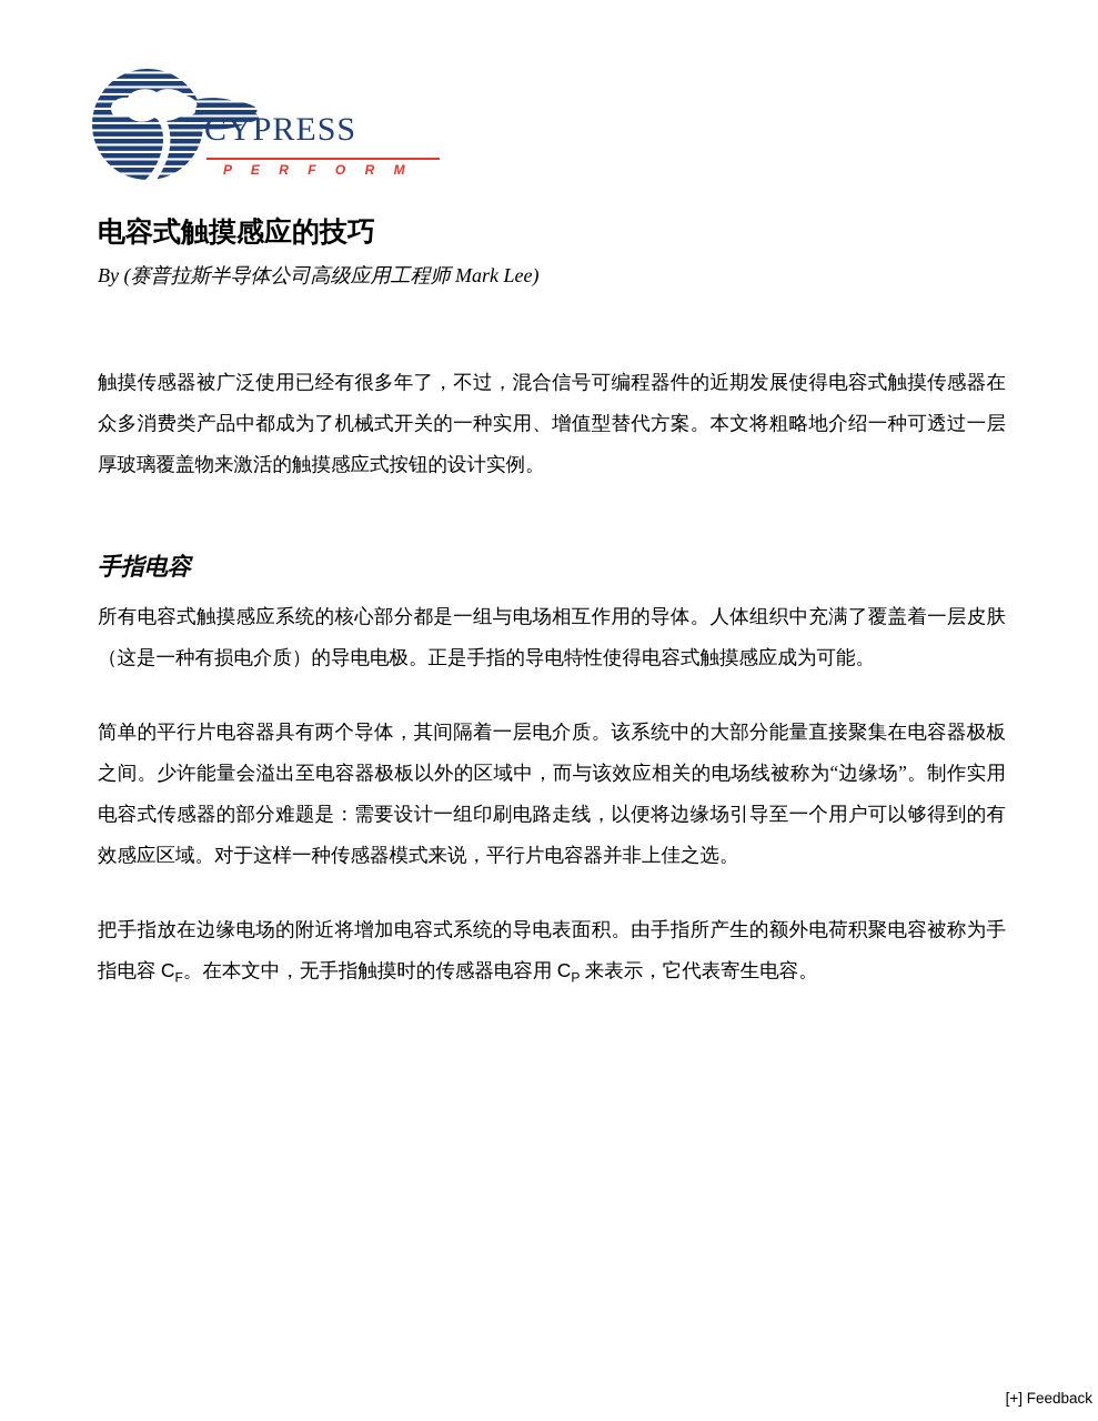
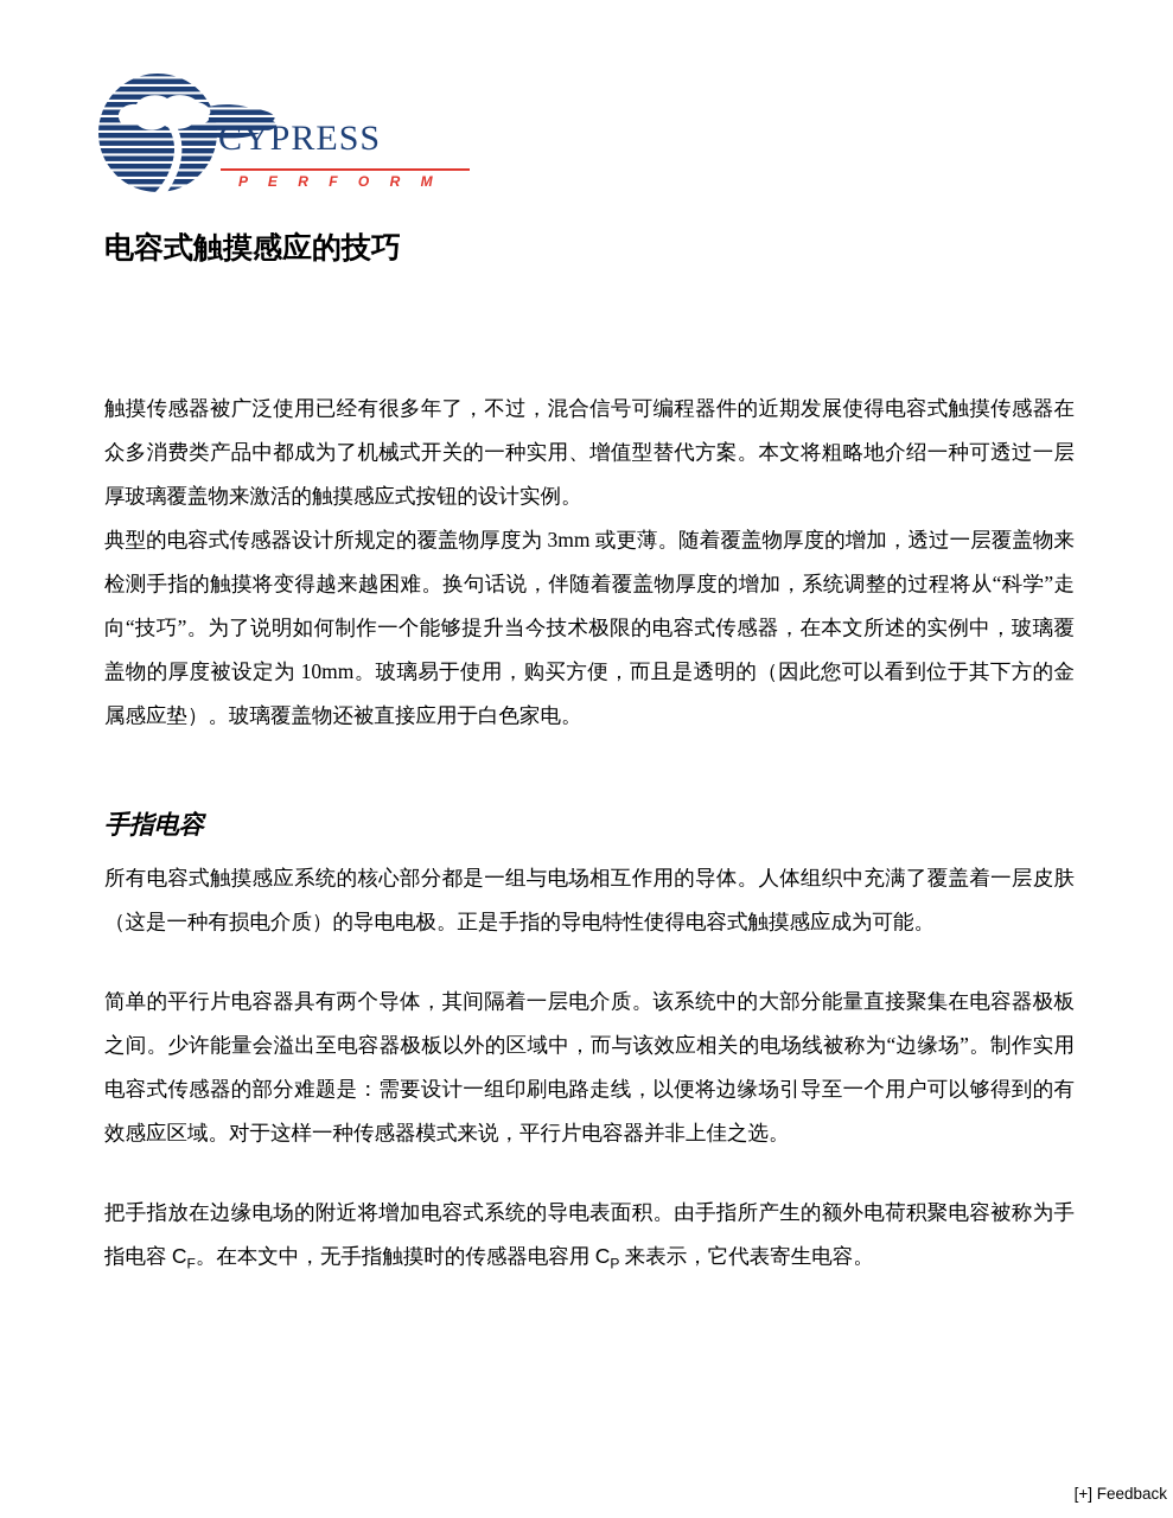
  CYPRESS
  P E R F O R M
  电容式触摸感应的技巧
- By (赛普拉斯半导体公司高级应用工程师 Mark Lee)
  触摸传感器被广泛使用已经有很多年了，不过，混合信号可编程器件的近期发展使得电容式触摸传感器在众多消费类产品中都成为了机械式开关的一种实用、增值型替代方案。本文将粗略地介绍一种可透过一层厚玻璃覆盖物来激活的触摸感应式按钮的设计实例。
+ 典型的电容式传感器设计所规定的覆盖物厚度为 3mm 或更薄。随着覆盖物厚度的增加，透过一层覆盖物来检测手指的触摸将变得越来越困难。换句话说，伴随着覆盖物厚度的增加，系统调整的过程将从“科学”走向“技巧”。为了说明如何制作一个能够提升当今技术极限的电容式传感器，在本文所述的实例中，玻璃覆盖物的厚度被设定为 10mm。玻璃易于使用，购买方便，而且是透明的（因此您可以看到位于其下方的金属感应垫）。玻璃覆盖物还被直接应用于白色家电。
  手指电容
  所有电容式触摸感应系统的核心部分都是一组与电场相互作用的导体。人体组织中充满了覆盖着一层皮肤（这是一种有损电介质）的导电电极。正是手指的导电特性使得电容式触摸感应成为可能。
  简单的平行片电容器具有两个导体，其间隔着一层电介质。该系统中的大部分能量直接聚集在电容器极板之间。少许能量会溢出至电容器极板以外的区域中，而与该效应相关的电场线被称为“边缘场”。制作实用电容式传感器的部分难题是：需要设计一组印刷电路走线，以便将边缘场引导至一个用户可以够得到的有效感应区域。对于这样一种传感器模式来说，平行片电容器并非上佳之选。
  把手指放在边缘电场的附近将增加电容式系统的导电表面积。由手指所产生的额外电荷积聚电容被称为手指电容 CF。在本文中，无手指触摸时的传感器电容用 CP 来表示，它代表寄生电容。
  [+] Feedback
